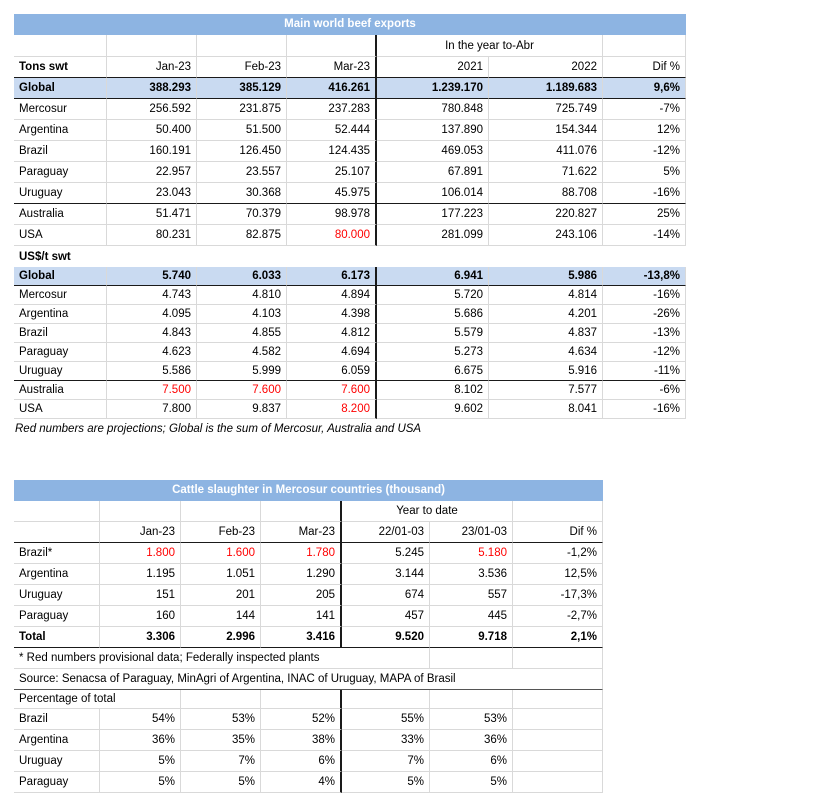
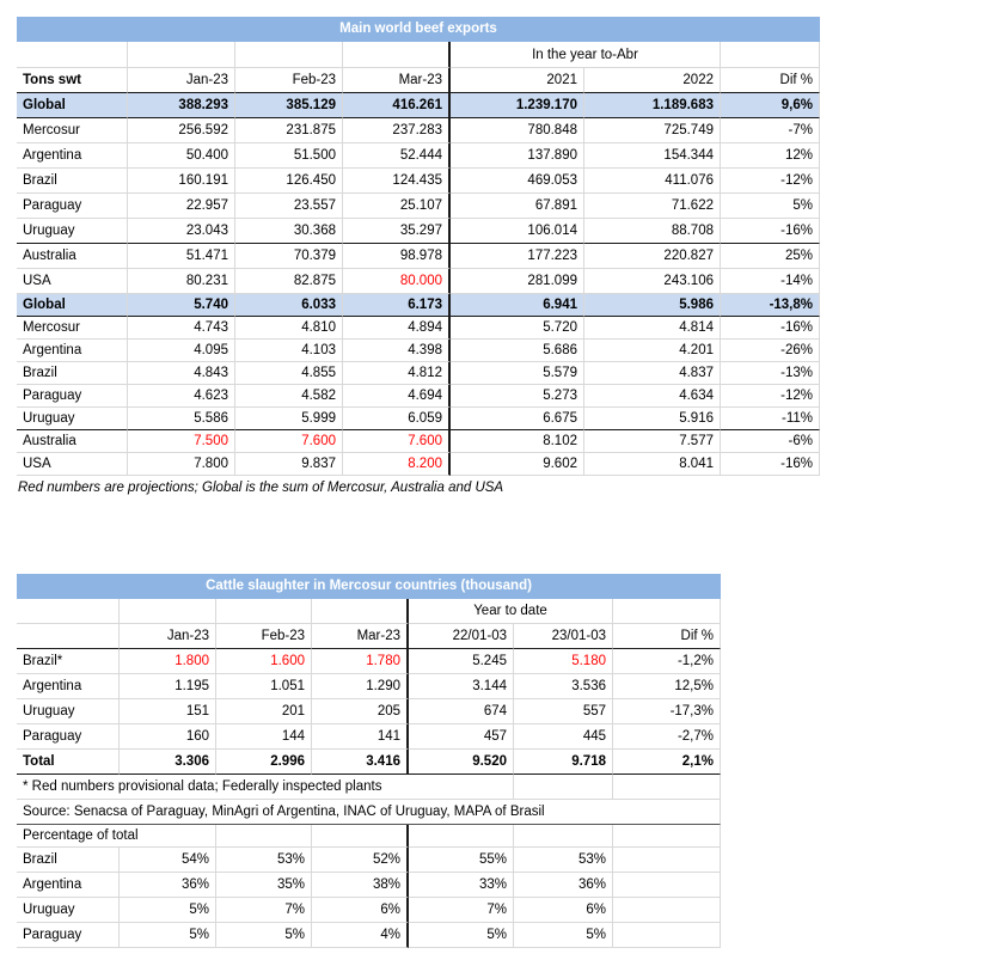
  Main world beef exports
  In the year to-Abr
  Tons swt
  Jan-23
  Feb-23
  Mar-23
  2021
  2022
  Dif %
  Global
  388.293
  385.129
  416.261
  1.239.170
  1.189.683
  9,6%
  Mercosur
  256.592
  231.875
  237.283
  780.848
  725.749
  -7%
  Argentina
  50.400
  51.500
  52.444
  137.890
  154.344
  12%
  Brazil
  160.191
  126.450
  124.435
  469.053
  411.076
  -12%
  Paraguay
  22.957
  23.557
  25.107
  67.891
  71.622
  5%
  Uruguay
  23.043
  30.368
- 45.975
+ 35.297
  106.014
  88.708
  -16%
  Australia
  51.471
  70.379
  98.978
  177.223
  220.827
  25%
  USA
  80.231
  82.875
  80.000
  281.099
  243.106
  -14%
- US$/t swt
  Global
  5.740
  6.033
  6.173
  6.941
  5.986
  -13,8%
  Mercosur
  4.743
  4.810
  4.894
  5.720
  4.814
  -16%
  Argentina
  4.095
  4.103
  4.398
  5.686
  4.201
  -26%
  Brazil
  4.843
  4.855
  4.812
  5.579
  4.837
  -13%
  Paraguay
  4.623
  4.582
  4.694
  5.273
  4.634
  -12%
  Uruguay
  5.586
  5.999
  6.059
  6.675
  5.916
  -11%
  Australia
  7.500
  7.600
  7.600
  8.102
  7.577
  -6%
  USA
  7.800
  9.837
  8.200
  9.602
  8.041
  -16%
  Red numbers are projections; Global is the sum of Mercosur, Australia and USA
  Cattle slaughter in Mercosur countries (thousand)
  Year to date
  Jan-23
  Feb-23
  Mar-23
  22/01-03
  23/01-03
  Dif %
  Brazil*
  1.800
  1.600
  1.780
  5.245
  5.180
  -1,2%
  Argentina
  1.195
  1.051
  1.290
  3.144
  3.536
  12,5%
  Uruguay
  151
  201
  205
  674
  557
  -17,3%
  Paraguay
  160
  144
  141
  457
  445
  -2,7%
  Total
  3.306
  2.996
  3.416
  9.520
  9.718
  2,1%
  * Red numbers provisional data; Federally inspected plants
  Source: Senacsa of Paraguay, MinAgri of Argentina, INAC of Uruguay, MAPA of Brasil
  Percentage of total
  Brazil
  54%
  53%
  52%
  55%
  53%
  Argentina
  36%
  35%
  38%
  33%
  36%
  Uruguay
  5%
  7%
  6%
  7%
  6%
  Paraguay
  5%
  5%
  4%
  5%
  5%
